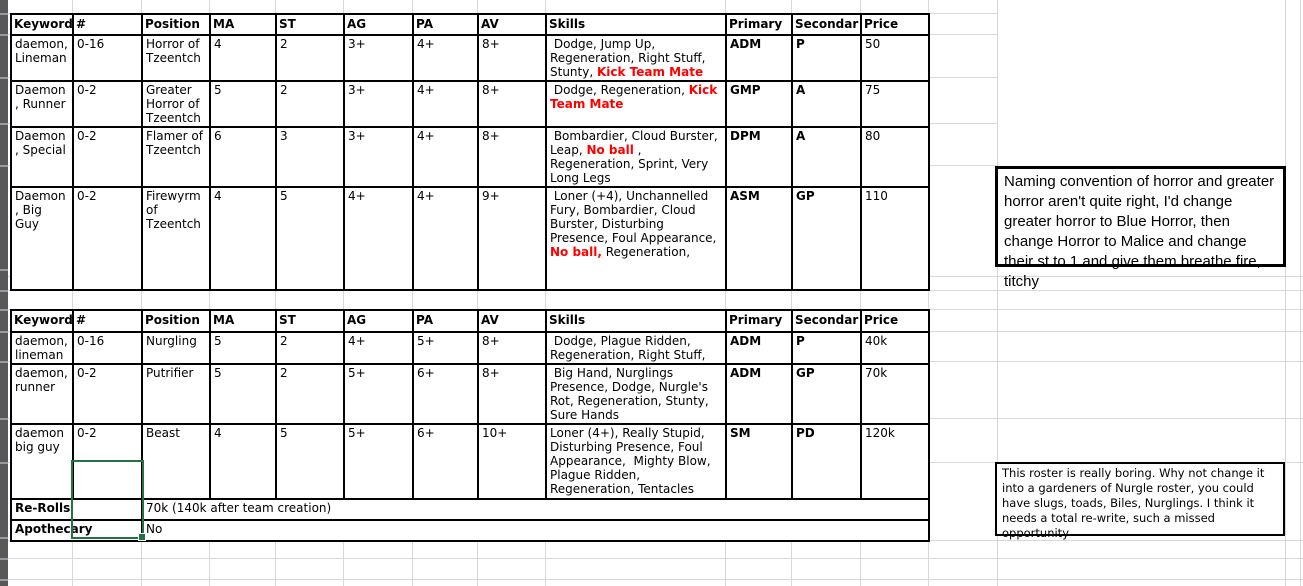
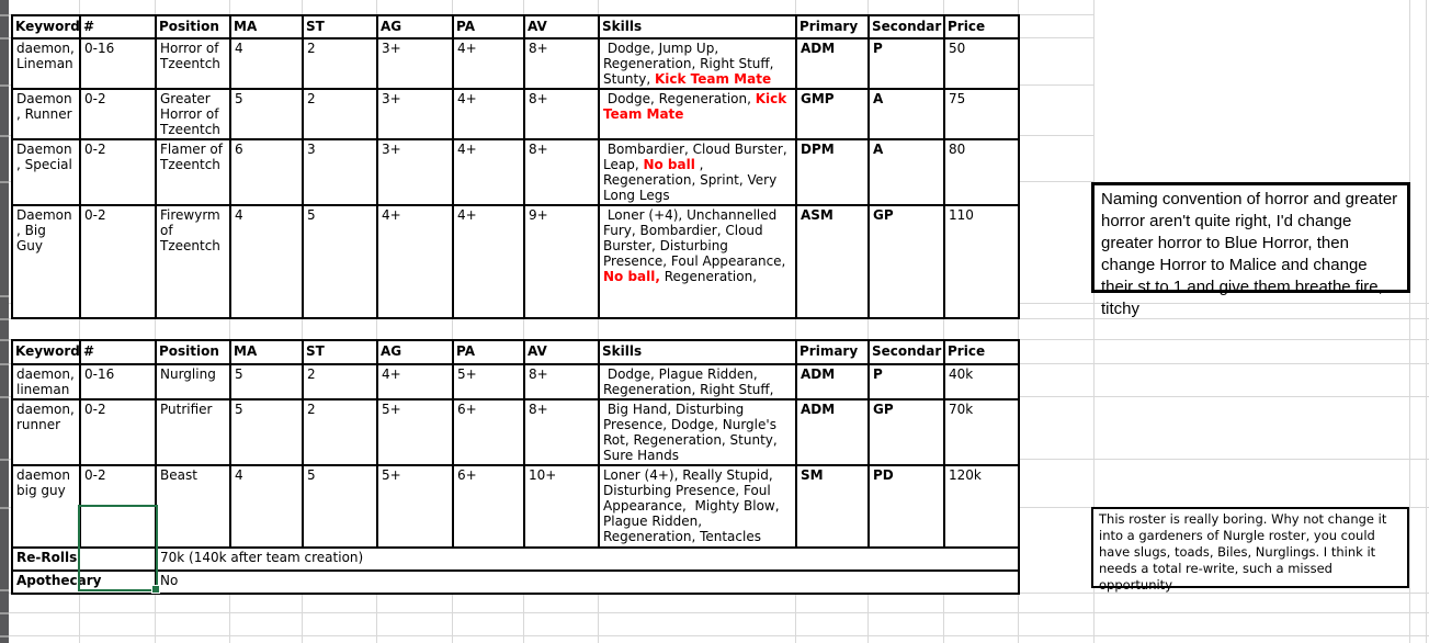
  Keyword	#	Position	MA	ST	AG	PA	AV	Skills	Primary	Secondar	Price
  daemon, Lineman	0-16	Horror of Tzeentch	4	2	3+	4+	8+	Dodge, Jump Up, Regeneration, Right Stuff, Stunty, Kick Team Mate	ADM	P	50
  Daemon, Runner	0-2	Greater Horror of Tzeentch	5	2	3+	4+	8+	Dodge, Regeneration, Kick Team Mate	GMP	A	75
  Daemon, Special	0-2	Flamer of Tzeentch	6	3	3+	4+	8+	Bombardier, Cloud Burster, Leap, No ball , Regeneration, Sprint, Very Long Legs	DPM	A	80
  Daemon, Big Guy	0-2	Firewyrm of Tzeentch	4	5	4+	4+	9+	Loner (+4), Unchannelled Fury, Bombardier, Cloud Burster, Disturbing Presence, Foul Appearance, No ball, Regeneration,	ASM	GP	110
  Keyword	#	Position	MA	ST	AG	PA	AV	Skills	Primary	Secondar	Price
  daemon, lineman	0-16	Nurgling	5	2	4+	5+	8+	Dodge, Plague Ridden, Regeneration, Right Stuff,	ADM	P	40k
- daemon, runner	0-2	Putrifier	5	2	5+	6+	8+	Big Hand, Nurglings Presence, Dodge, Nurgle's Rot, Regeneration, Stunty, Sure Hands	ADM	GP	70k
+ daemon, runner	0-2	Putrifier	5	2	5+	6+	8+	Big Hand, Disturbing Presence, Dodge, Nurgle's Rot, Regeneration, Stunty, Sure Hands	ADM	GP	70k
  daemon big guy	0-2	Beast	4	5	5+	6+	10+	Loner (4+), Really Stupid, Disturbing Presence, Foul Appearance, Mighty Blow, Plague Ridden, Regeneration, Tentacles	SM	PD	120k
  Re-Rolls	70k (140k after team creation)
  Apothecary	No
  Naming convention of horror and greater horror aren't quite right, I'd change greater horror to Blue Horror, then change Horror to Malice and change their st to 1 and give them breathe fire, titchy
  This roster is really boring. Why not change it into a gardeners of Nurgle roster, you could have slugs, toads, Biles, Nurglings. I think it needs a total re-write, such a missed opportunity
